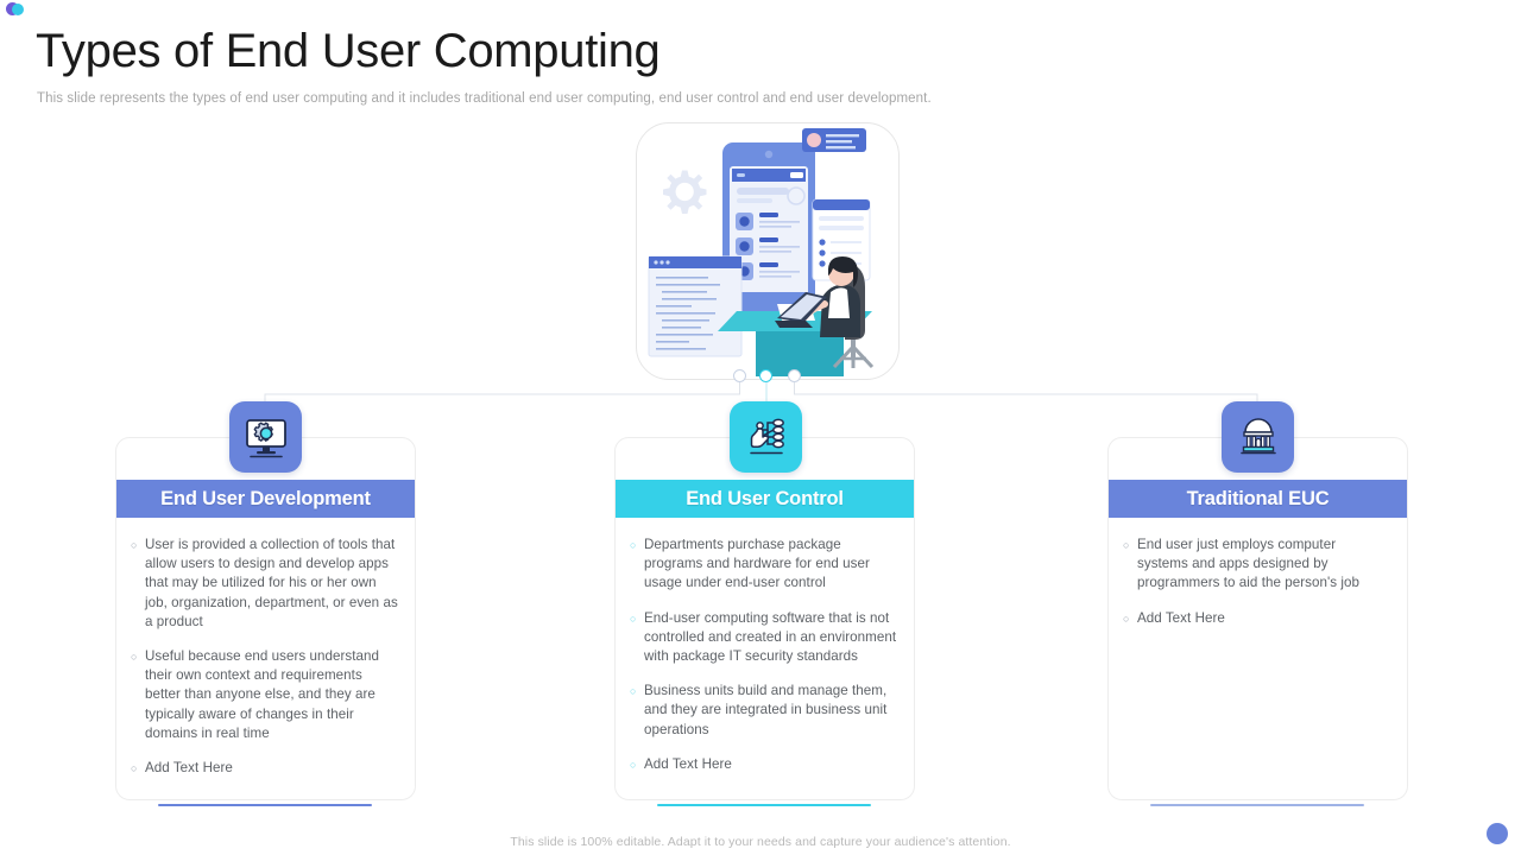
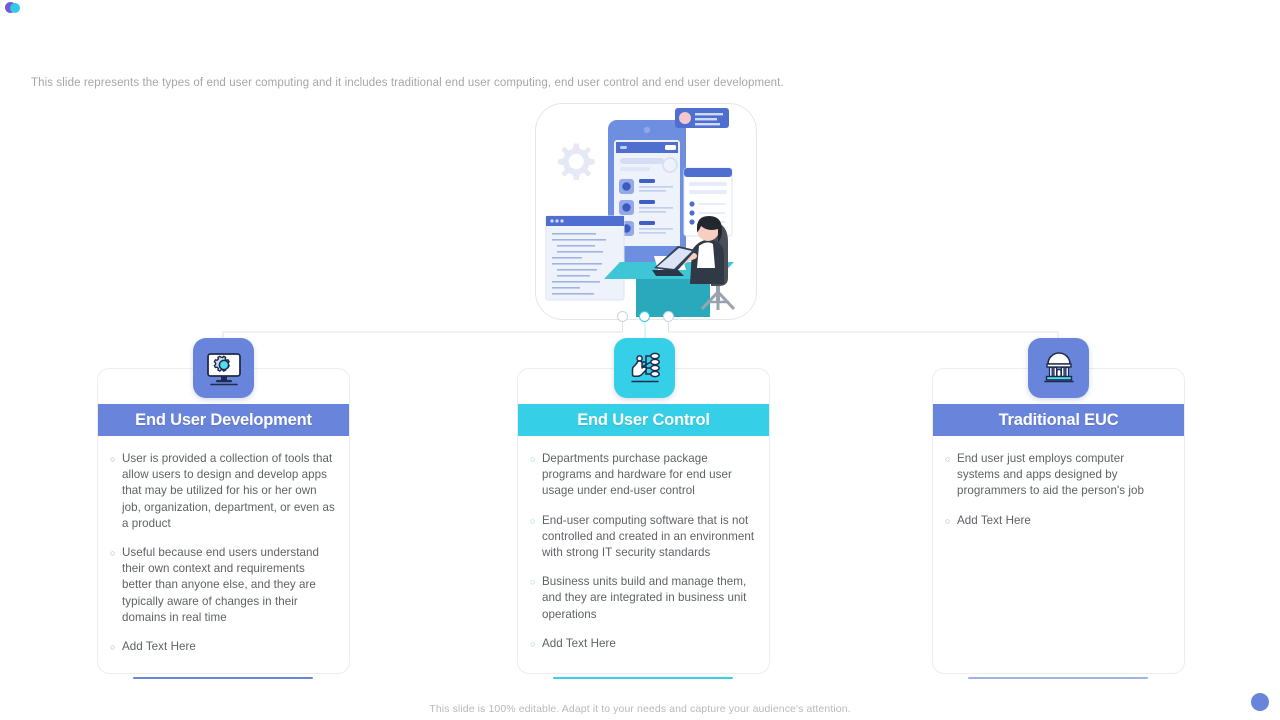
- Types of End User Computing
  This slide represents the types of end user computing and it includes traditional end user computing, end user control and end user development.
  End User Development
  ○
  User is provided a collection of tools that allow users to design and develop apps that may be utilized for his or her own job, organization, department, or even as a product
  ○
  Useful because end users understand their own context and requirements better than anyone else, and they are typically aware of changes in their domains in real time
  ○
  Add Text Here
  End User Control
  ○
  Departments purchase package programs and hardware for end user usage under end-user control
  ○
- End-user computing software that is not controlled and created in an environment with package IT security standards
+ End-user computing software that is not controlled and created in an environment with strong IT security standards
  ○
  Business units build and manage them, and they are integrated in business unit operations
  ○
  Add Text Here
  Traditional EUC
  ○
  End user just employs computer systems and apps designed by programmers to aid the person's job
  ○
  Add Text Here
  This slide is 100% editable. Adapt it to your needs and capture your audience's attention.
